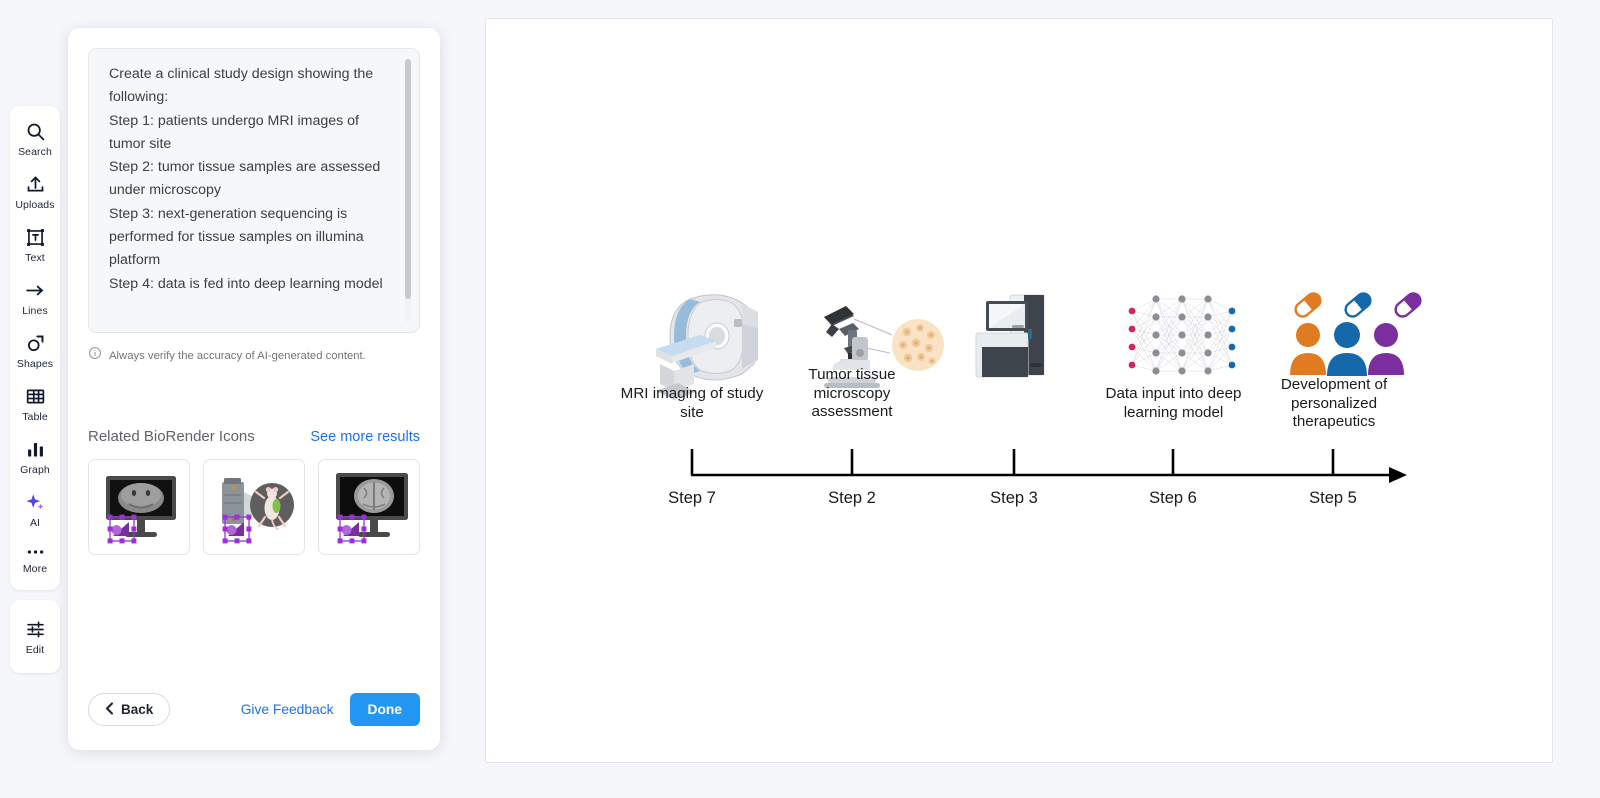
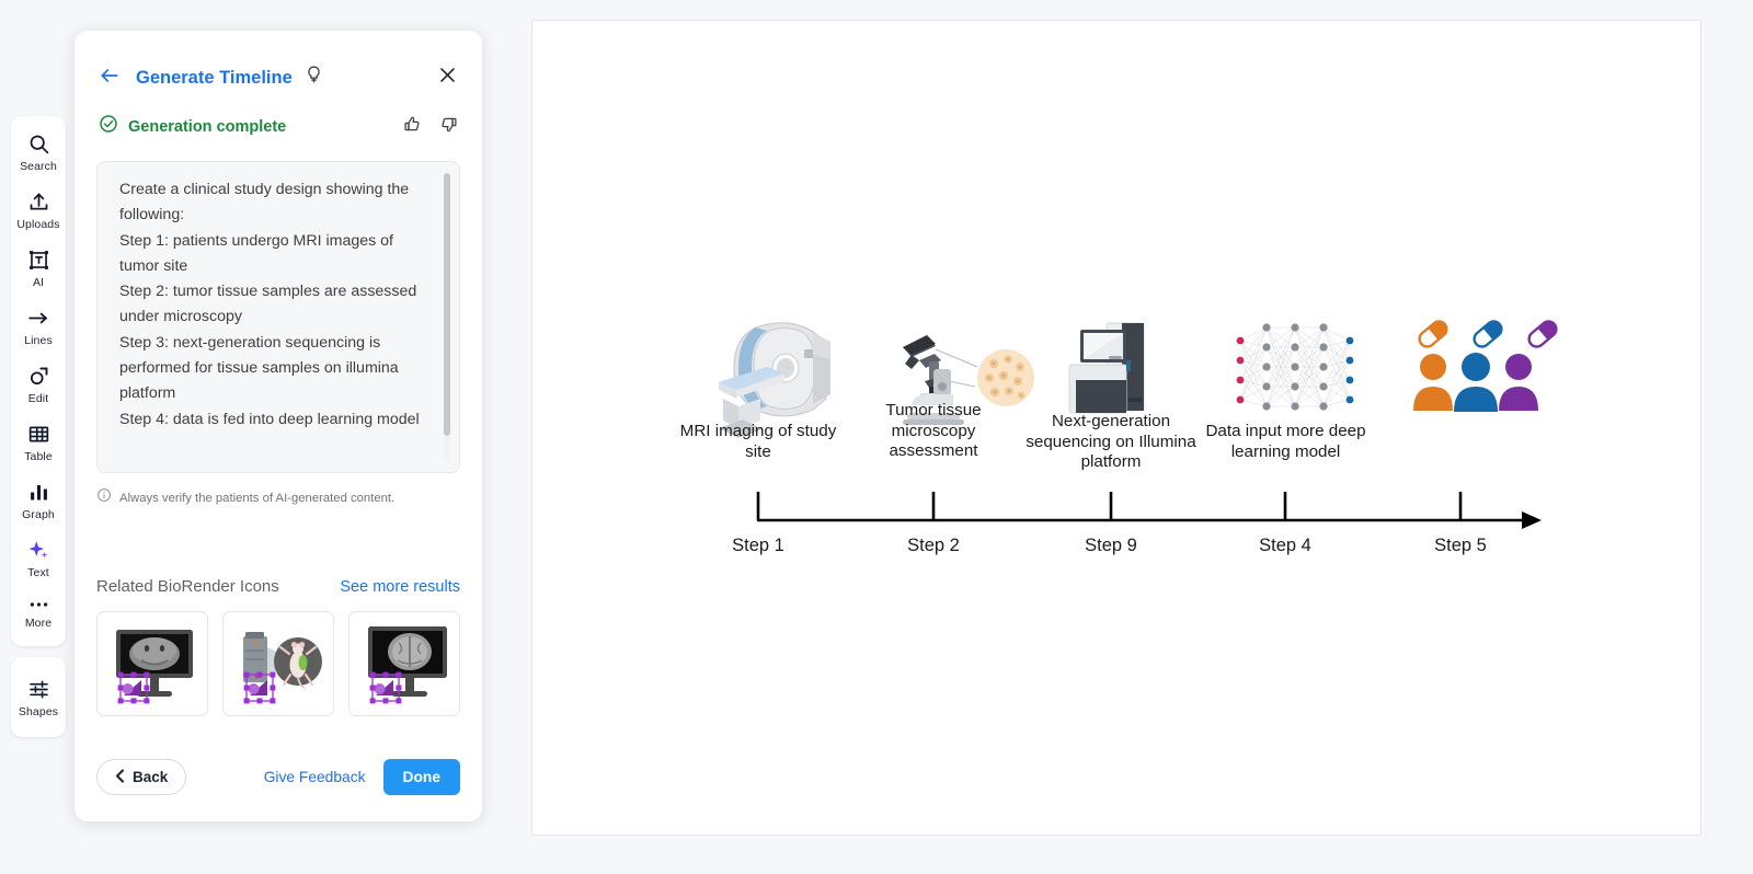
  Search
  Uploads
- Text
+ AI
  Lines
- Shapes
+ Edit
  Table
  Graph
- AI
+ Text
  More
- Edit
+ Shapes
+ Generate Timeline
+ Generation complete
  Create a clinical study design showing the following:
  Step 1: patients undergo MRI images of tumor site
  Step 2: tumor tissue samples are assessed under microscopy
  Step 3: next-generation sequencing is performed for tissue samples on illumina platform
  Step 4: data is fed into deep learning model
- Always verify the accuracy of AI-generated content.
+ Always verify the patients of AI-generated content.
  Related BioRender Icons
  See more results
  Back
  Give Feedback
  Done
  MRI imaging of study site
  Tumor tissue microscopy assessment
+ Next-generation sequencing on Illumina platform
- Data input into deep learning model
+ Data input more deep learning model
- Development of personalized therapeutics
- Step 7
+ Step 1
  Step 2
- Step 3
+ Step 9
- Step 6
+ Step 4
  Step 5
